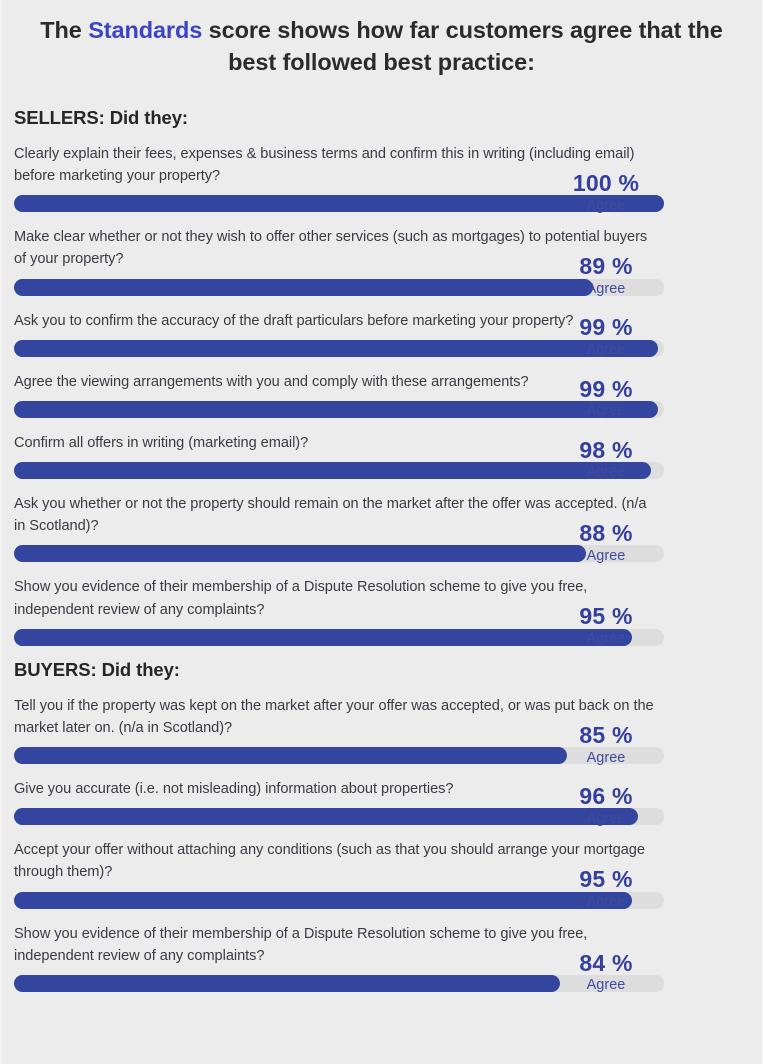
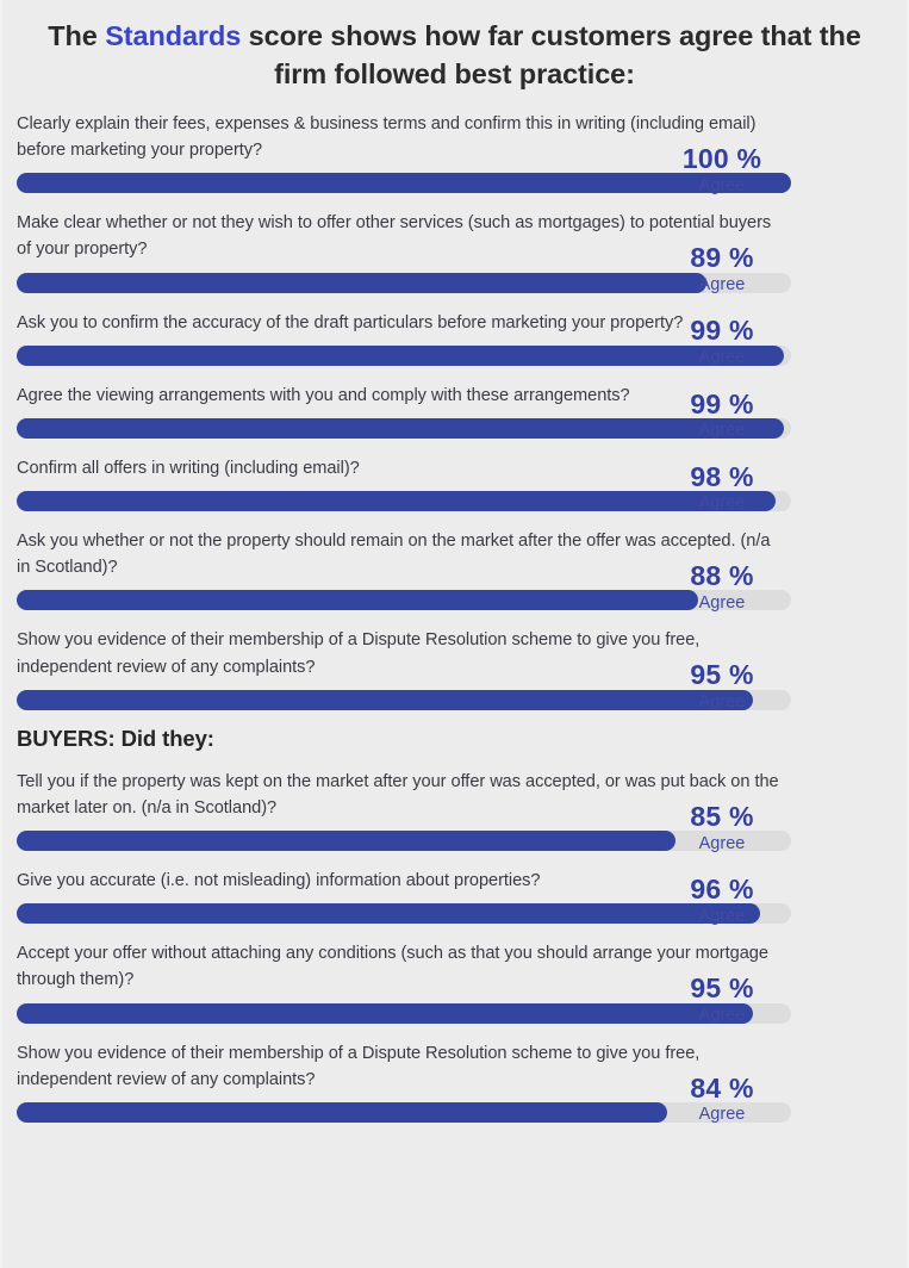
- The Standards score shows how far customers agree that the best followed best practice:
+ The Standards score shows how far customers agree that the firm followed best practice:
- SELLERS: Did they:
  Clearly explain their fees, expenses & business terms and confirm this in writing (including email) before marketing your property?
  100 %
  Agree
  Make clear whether or not they wish to offer other services (such as mortgages) to potential buyers of your property?
  89 %
  Agree
  Ask you to confirm the accuracy of the draft particulars before marketing your property?
  99 %
  Agree
  Agree the viewing arrangements with you and comply with these arrangements?
  99 %
  Agree
- Confirm all offers in writing (marketing email)?
+ Confirm all offers in writing (including email)?
  98 %
  Agree
  Ask you whether or not the property should remain on the market after the offer was accepted. (n/a in Scotland)?
  88 %
  Agree
  Show you evidence of their membership of a Dispute Resolution scheme to give you free, independent review of any complaints?
  95 %
  Agree
  BUYERS: Did they:
  Tell you if the property was kept on the market after your offer was accepted, or was put back on the market later on. (n/a in Scotland)?
  85 %
  Agree
  Give you accurate (i.e. not misleading) information about properties?
  96 %
  Agree
  Accept your offer without attaching any conditions (such as that you should arrange your mortgage through them)?
  95 %
  Agree
  Show you evidence of their membership of a Dispute Resolution scheme to give you free, independent review of any complaints?
  84 %
  Agree
